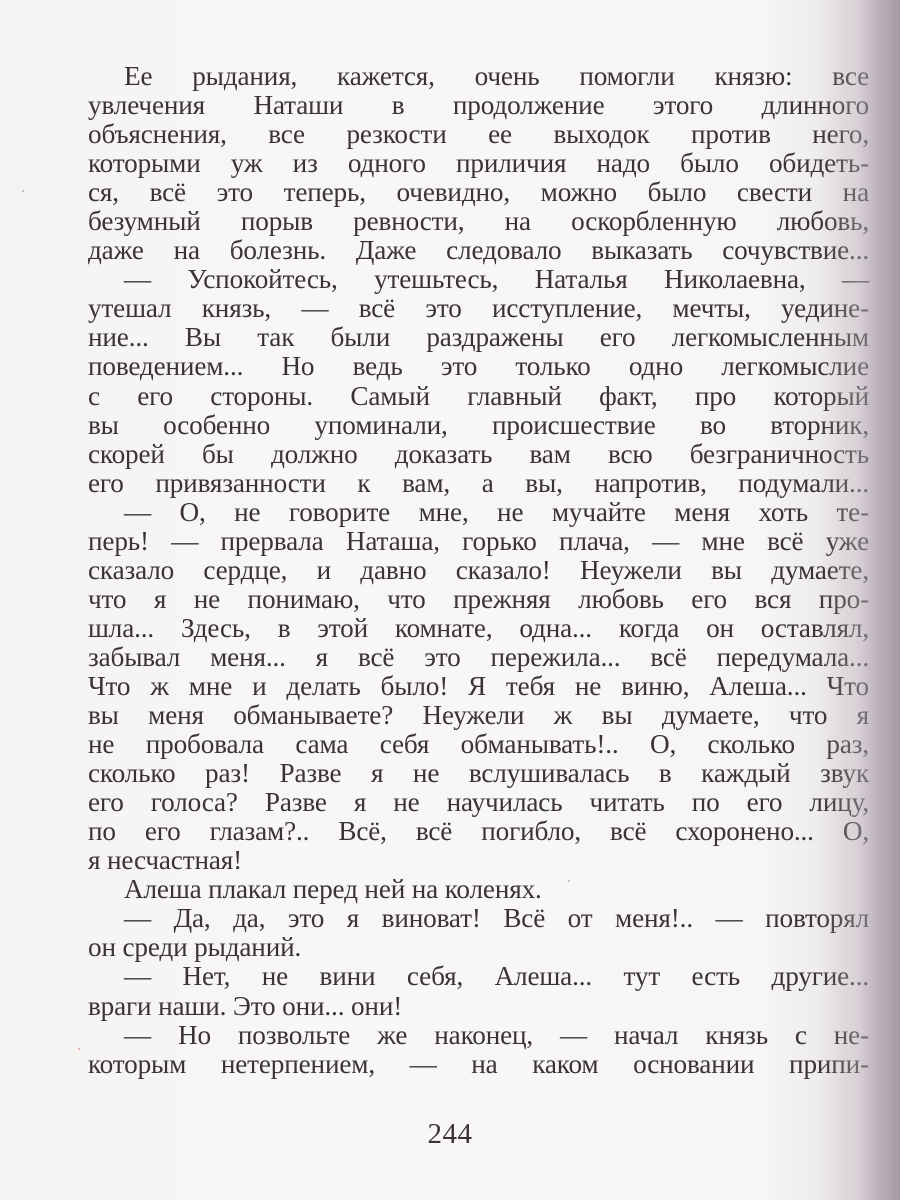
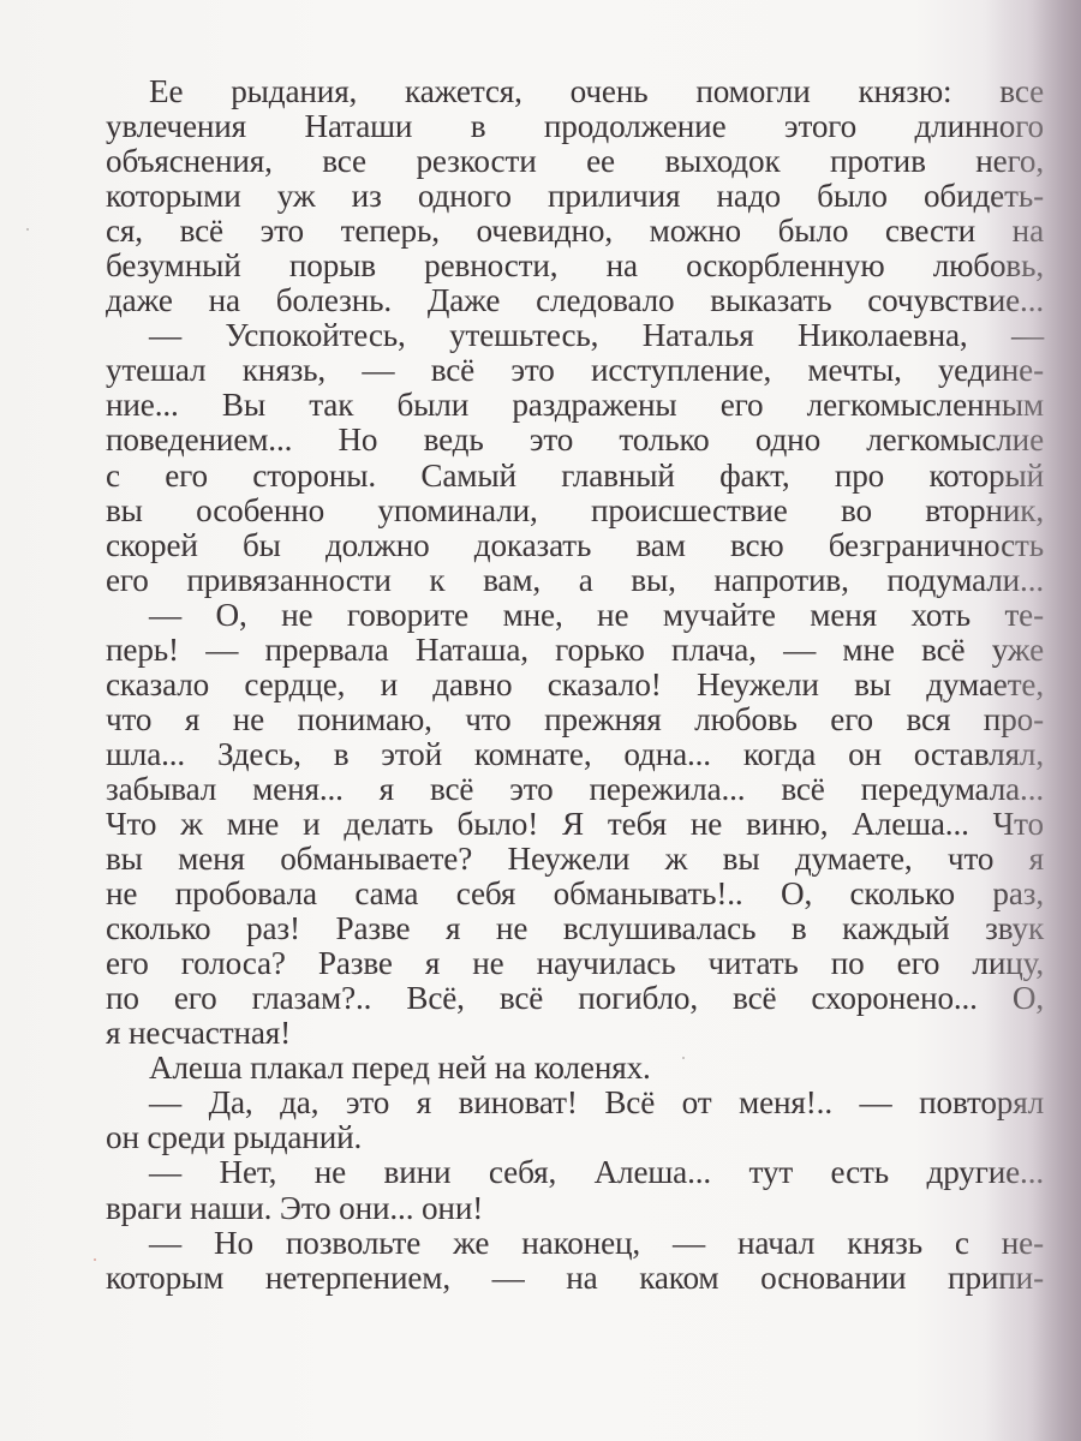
  Ее рыдания, кажется, очень помогли князю:
  увлечения Наташи в продолжение этого длин
  объяснения, все резкости ее выходок против
  которыми уж из одного приличия надо было обид
  ся, всё это теперь, очевидно, можно было свести
  безумный порыв ревности, на оскорбленную люб
  даже на болезнь. Даже следовало выказать сочувств
  — Успокойтесь, утешьтесь, Наталья Николаевна,
  утешал князь, — всё это исступление, мечты, уед
  ние... Вы так были раздражены его легкомыслен
  поведением... Но ведь это только одно легкомы
  с его стороны. Самый главный факт, про кото
  вы особенно упоминали, происшествие во втор
  скорей бы должно доказать вам всю безграничн
  его привязанности к вам, а вы, напротив, подума
  — О, не говорите мне, не мучайте меня хоть
  перь! — прервала Наташа, горько плача, — мне всё
  сказало сердце, и давно сказало! Неужели вы дум
  что я не понимаю, что прежняя любовь его вся
  шла... Здесь, в этой комнате, одна... когда он остав
  забывал меня... я всё это пережила... всё передума
  Что ж мне и делать было! Я тебя не виню, Алеша...
  вы меня обманываете? Неужели ж вы думаете, чт
  не пробовала сама себя обманывать!.. О, сколько
  сколько раз! Разве я не вслушивалась в каждый
  его голоса? Разве я не научилась читать по его л
  по его глазам?.. Всё, всё погибло, всё схоронено...
  я несчастная!
  Алеша плакал перед ней на коленях.
  — Да, да, это я виноват! Всё от меня!.. — повт
  он среди рыданий.
  — Нет, не вини себя, Алеша... тут есть друг
  враги наши. Это они... они!
  — Но позвольте же наконец, — начал князь с
  которым нетерпением, — на каком основании пр
- 244
